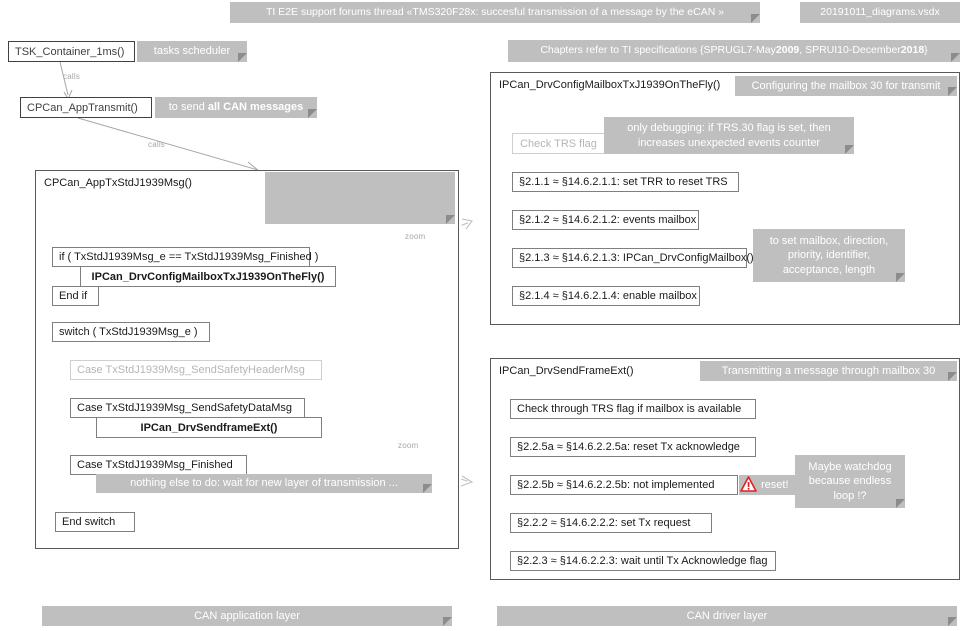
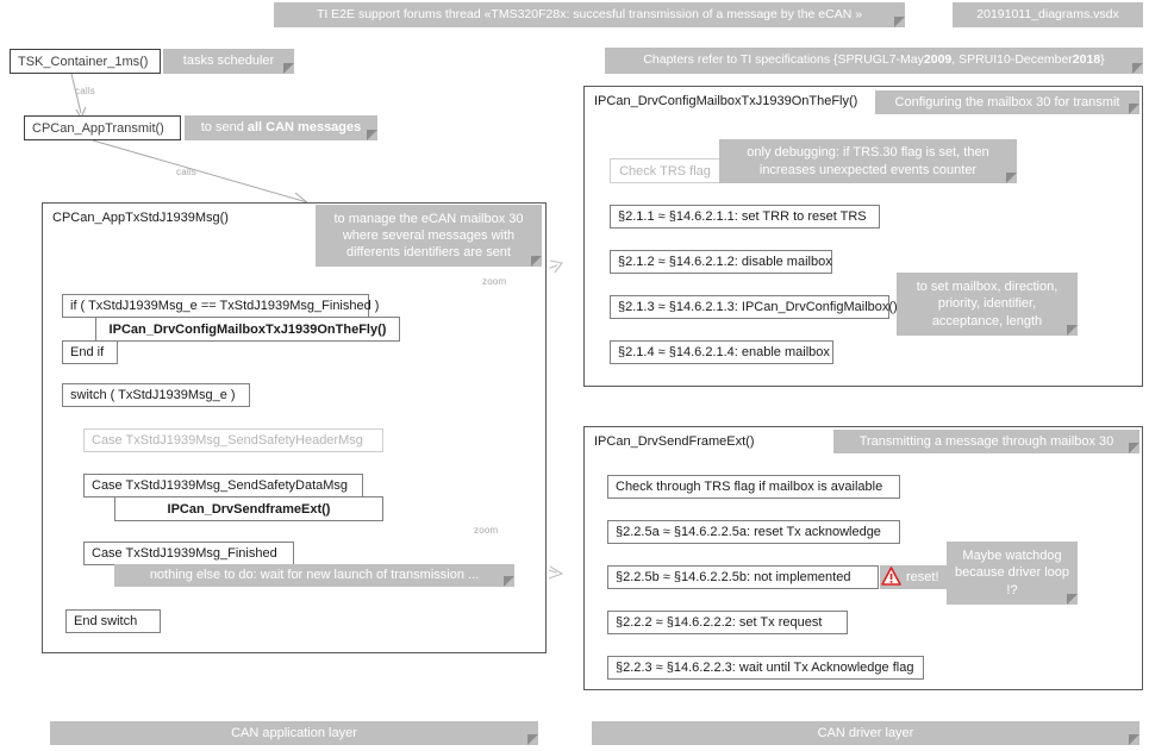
  TI E2E support forums thread «TMS320F28x: succesful transmission of a message by the eCAN »
  20191011_diagrams.vsdx
  TSK_Container_1ms()
  tasks scheduler
  Chapters refer to TI specifications {SPRUGL7-May2009, SPRUI10-December2018}
  calls
  CPCan_AppTransmit()
  to send all CAN messages
  calls
  CPCan_AppTxStdJ1939Msg()
+ to manage the eCAN mailbox 30 where several messages with differents identifiers are sent
  zoom
  if ( TxStdJ1939Msg_e == TxStdJ1939Msg_Finished )
  IPCan_DrvConfigMailboxTxJ1939OnTheFly()
  End if
  switch ( TxStdJ1939Msg_e )
  Case TxStdJ1939Msg_SendSafetyHeaderMsg
  Case TxStdJ1939Msg_SendSafetyDataMsg
  IPCan_DrvSendframeExt()
  zoom
  Case TxStdJ1939Msg_Finished
- nothing else to do: wait for new layer of transmission ...
+ nothing else to do: wait for new launch of transmission ...
  End switch
  IPCan_DrvConfigMailboxTxJ1939OnTheFly()
  Configuring the mailbox 30 for transmit
  Check TRS flag
  only debugging: if TRS.30 flag is set, then increases unexpected events counter
  §2.1.1 ≈ §14.6.2.1.1: set TRR to reset TRS
- §2.1.2 ≈ §14.6.2.1.2: events mailbox
+ §2.1.2 ≈ §14.6.2.1.2: disable mailbox
  §2.1.3 ≈ §14.6.2.1.3: IPCan_DrvConfigMailbox()
  §2.1.4 ≈ §14.6.2.1.4: enable mailbox
  to set mailbox, direction, priority, identifier, acceptance, length
  IPCan_DrvSendFrameExt()
  Transmitting a message through mailbox 30
  Check through TRS flag if mailbox is available
  §2.2.5a ≈ §14.6.2.2.5a: reset Tx acknowledge
  §2.2.5b ≈ §14.6.2.2.5b: not implemented
  reset!
- Maybe watchdog because endless loop !?
+ Maybe watchdog because driver loop !?
  §2.2.2 ≈ §14.6.2.2.2: set Tx request
  §2.2.3 ≈ §14.6.2.2.3: wait until Tx Acknowledge flag
  CAN application layer
  CAN driver layer
